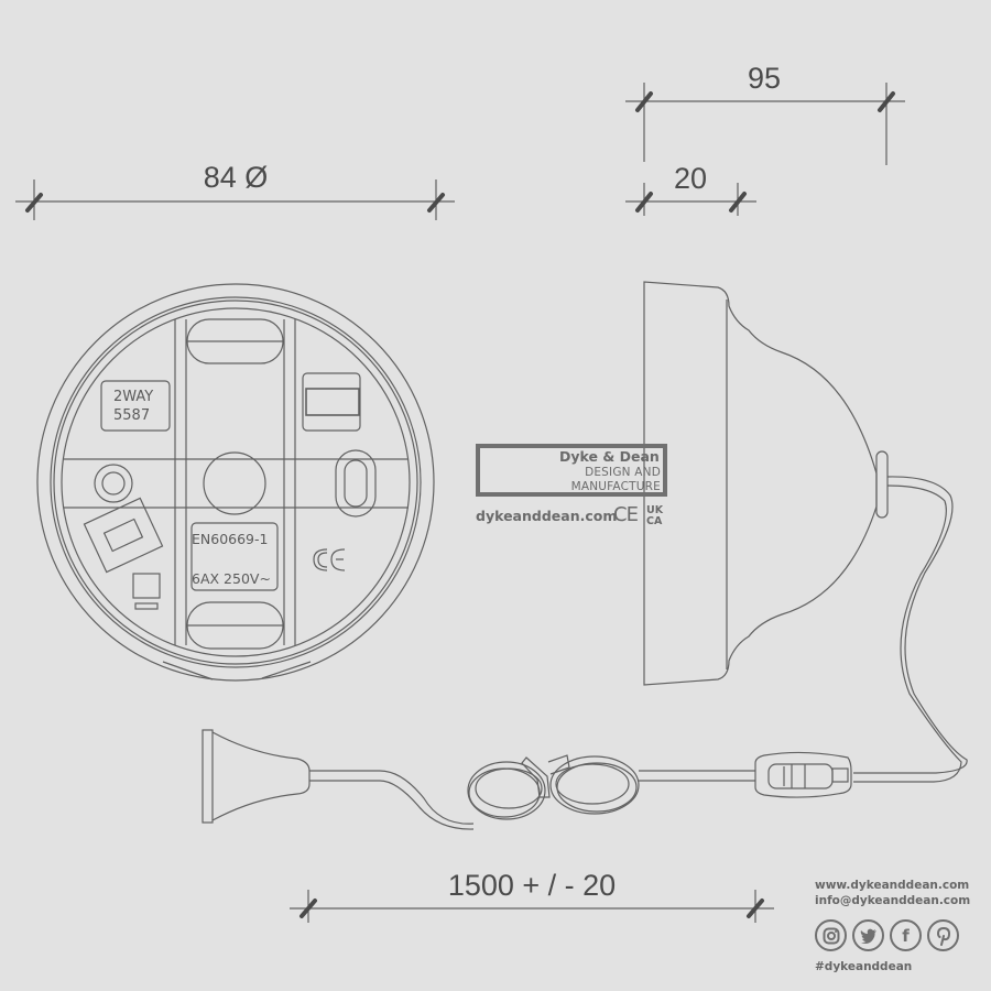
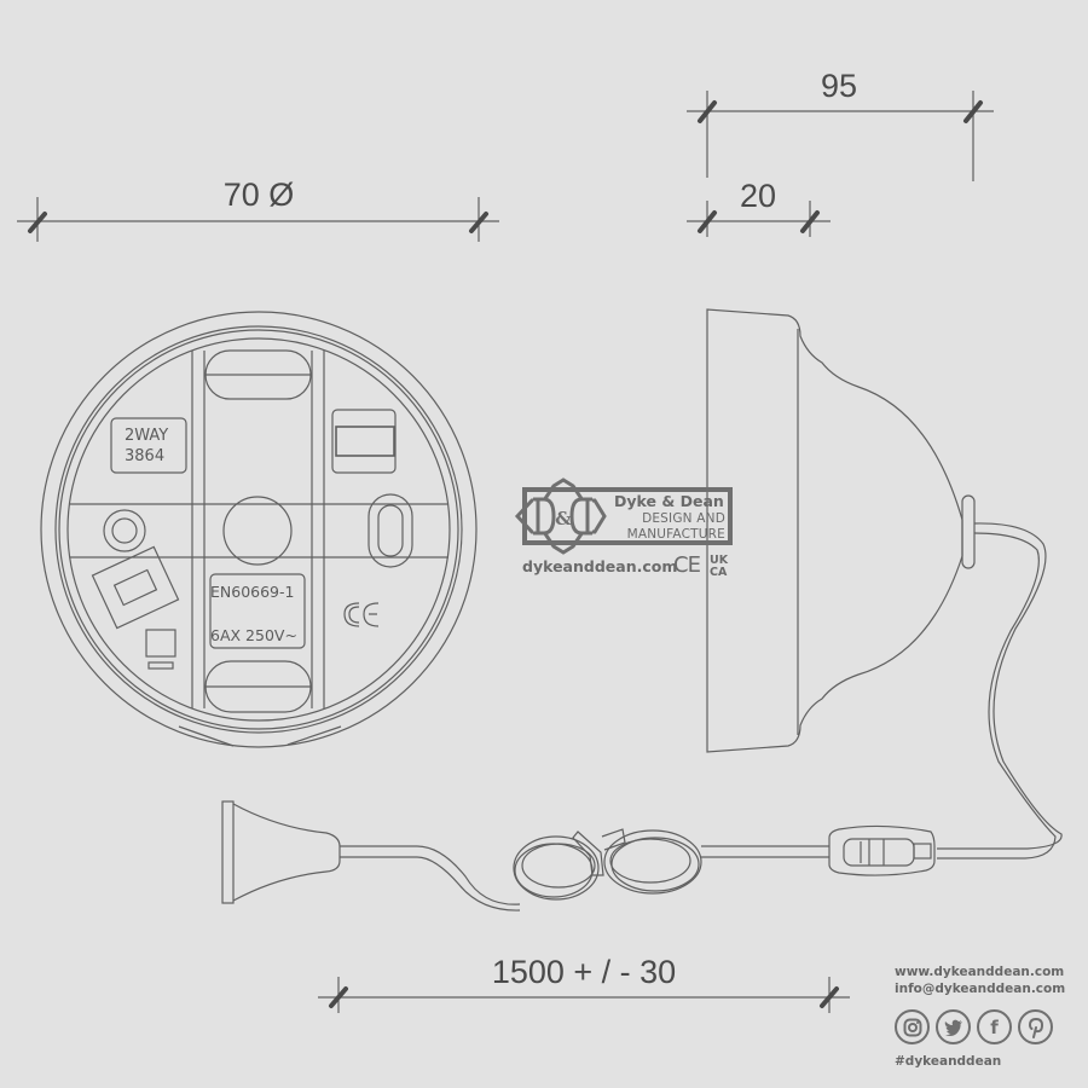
+ &
- 84 Ø
+ 70 Ø
  95
  20
- 1500 + / - 20
+ 1500 + / - 30
  2WAY
- 5587
+ 3864
  EN60669-1
  6AX 250V~
  Dyke & Dean
  DESIGN AND
  MANUFACTURE
  dykeanddean.com
  CE
  UK
  CA
  www.dykeanddean.com
  info@dykeanddean.com
  f
  #dykeanddean
